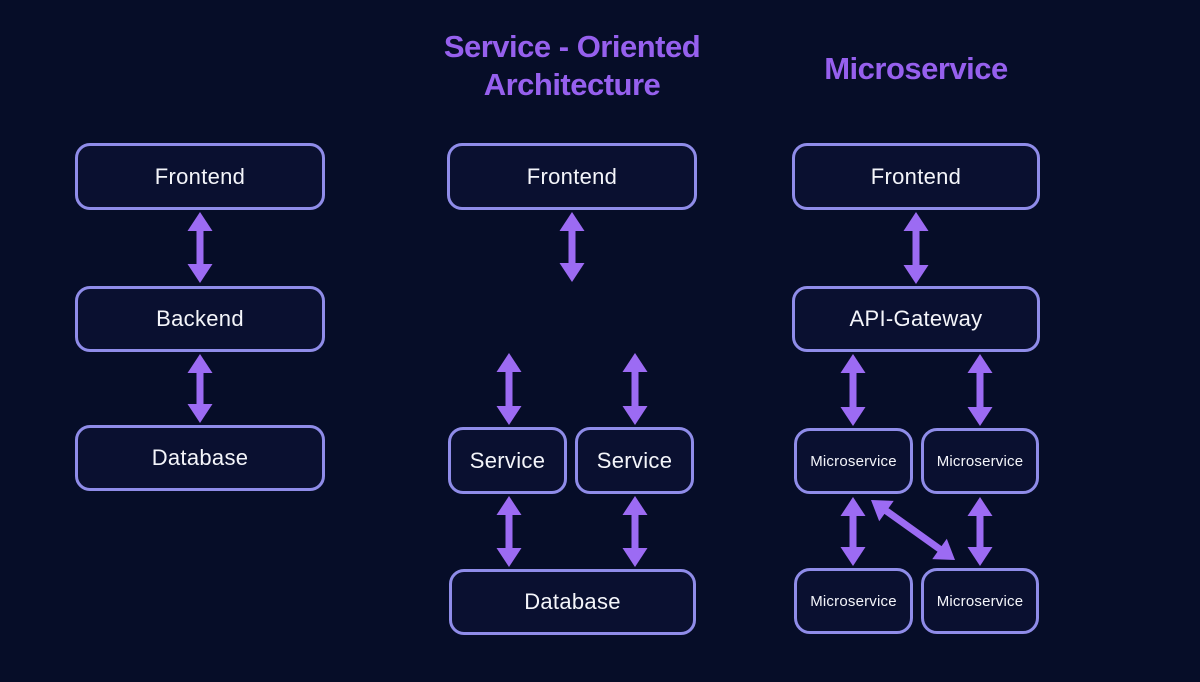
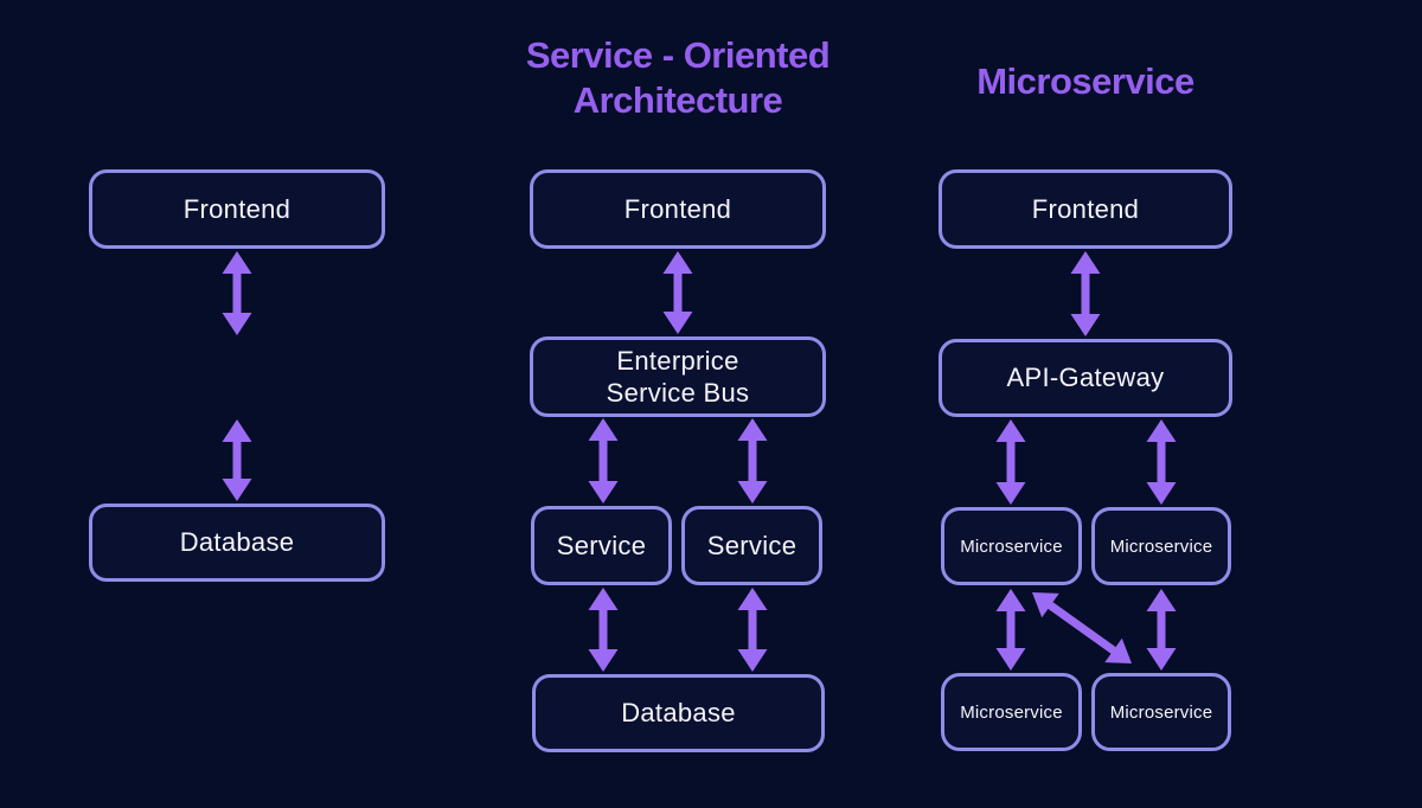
  Service - Oriented Architecture
  Microservice
  Frontend
- Backend
  Database
  Frontend
+ Enterprice Service Bus
  Service
  Service
  Database
  Frontend
  API-Gateway
  Microservice
  Microservice
  Microservice
  Microservice
